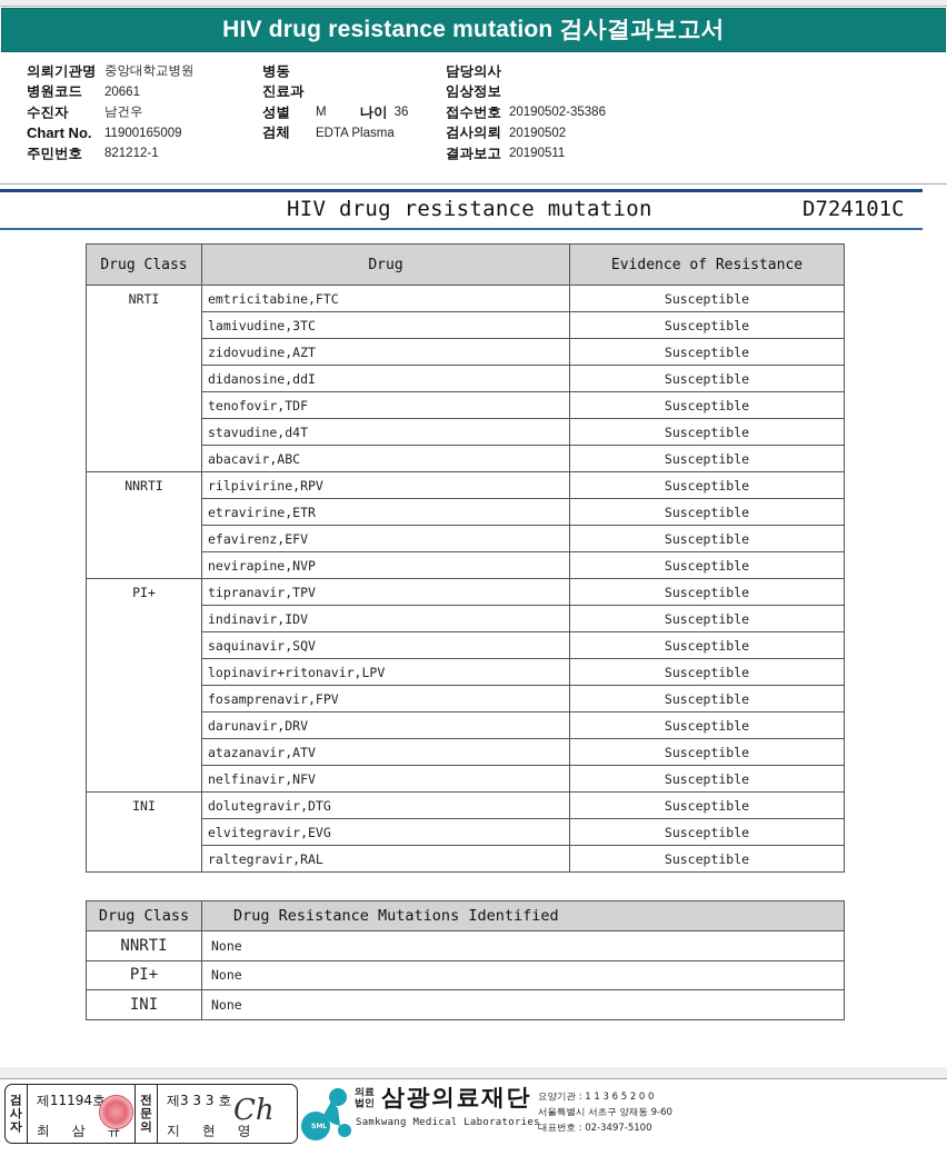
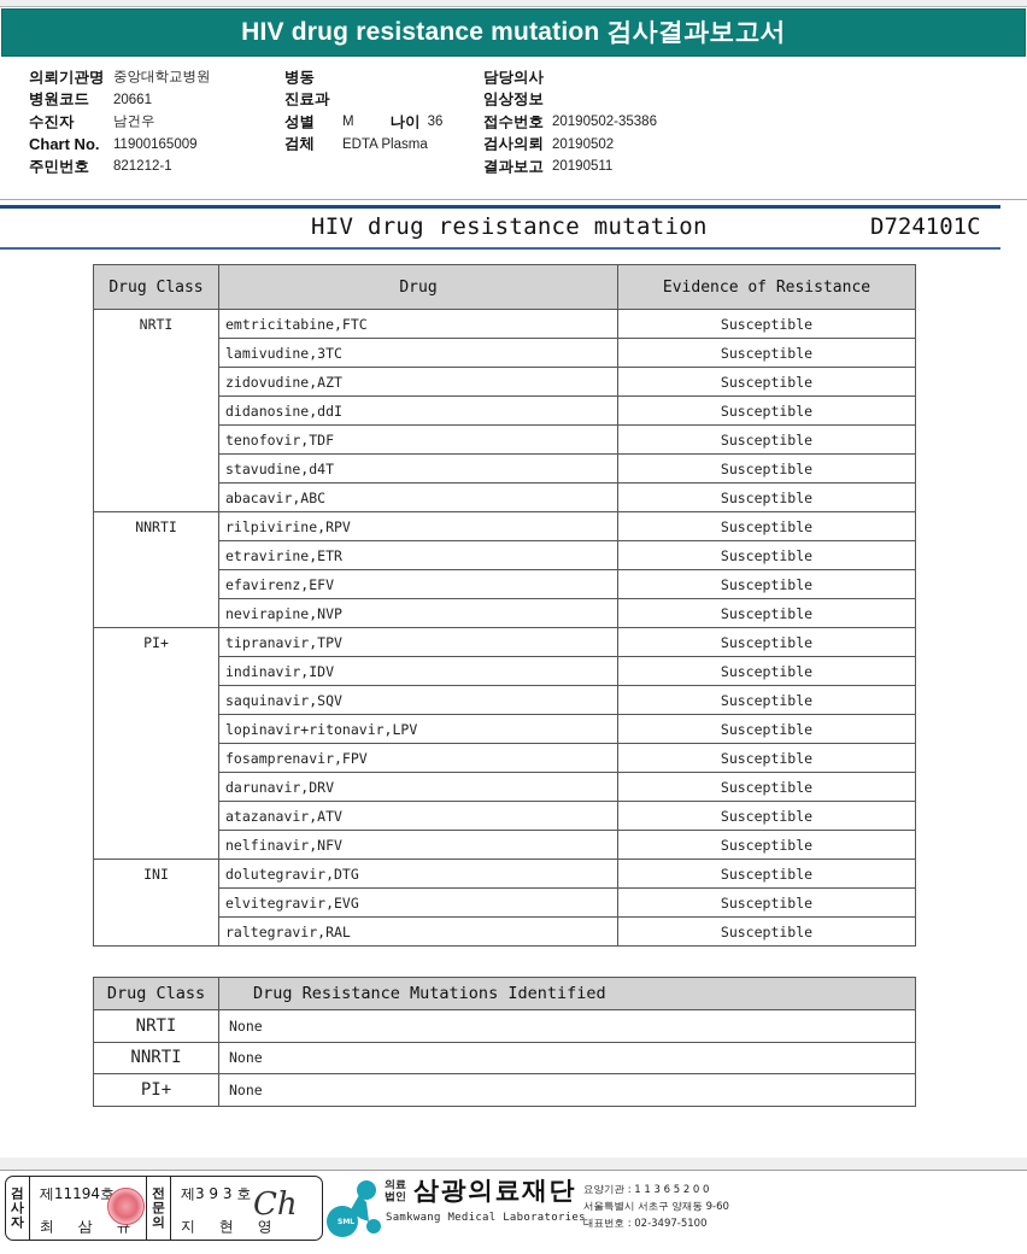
  HIV drug resistance mutation 검사결과보고서
  의뢰기관명
  중앙대학교병원
  병원코드
  20661
  수진자
  남건우
  Chart No.
  11900165009
  주민번호
  821212-1
  병동
  진료과
  성별
  M
  나이
  36
  검체
  EDTA Plasma
  담당의사
  임상정보
  접수번호
  20190502-35386
  검사의뢰
  20190502
  결과보고
  20190511
  HIV drug resistance mutation
  D724101C
  Drug Class	Drug	Evidence of Resistance
  NRTI	emtricitabine,FTC	Susceptible
  lamivudine,3TC	Susceptible
  zidovudine,AZT	Susceptible
  didanosine,ddI	Susceptible
  tenofovir,TDF	Susceptible
  stavudine,d4T	Susceptible
  abacavir,ABC	Susceptible
  NNRTI	rilpivirine,RPV	Susceptible
  etravirine,ETR	Susceptible
  efavirenz,EFV	Susceptible
  nevirapine,NVP	Susceptible
  PI+	tipranavir,TPV	Susceptible
  indinavir,IDV	Susceptible
  saquinavir,SQV	Susceptible
  lopinavir+ritonavir,LPV	Susceptible
  fosamprenavir,FPV	Susceptible
  darunavir,DRV	Susceptible
  atazanavir,ATV	Susceptible
  nelfinavir,NFV	Susceptible
  INI	dolutegravir,DTG	Susceptible
  elvitegravir,EVG	Susceptible
  raltegravir,RAL	Susceptible
  Drug Class	Drug Resistance Mutations Identified
+ NRTI	None
  NNRTI	None
  PI+	None
- INI	None
  검
  사
  자
  제11194호
  최 삼 규
  전
  문
  의
- 제3 3 3 호
+ 제3 9 3 호
  지 현 영
  Ch
  의료
  법인
  삼광의료재단
  Samkwang Medical Laboratories
  요양기관 : 1 1 3 6 5 2 0 0
  서울특별시 서초구 양재동 9-60
  대표번호 : 02-3497-5100
